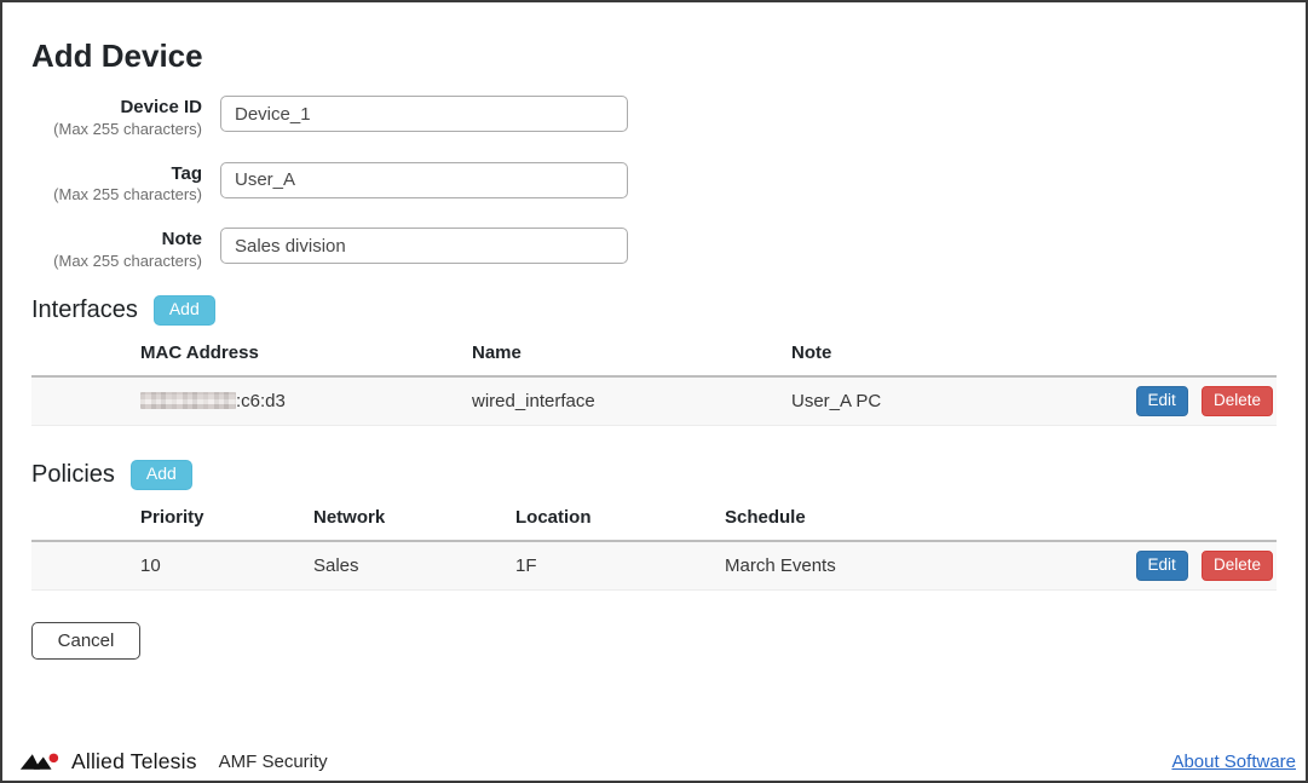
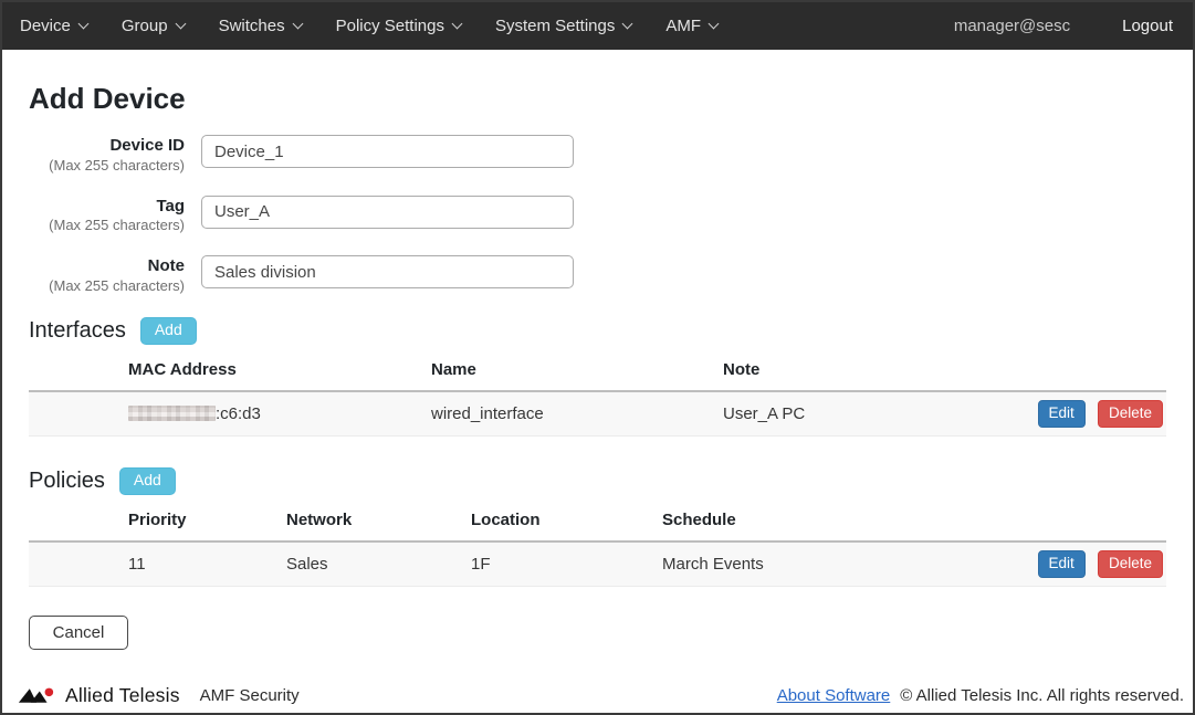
+ Device
+ Group
+ Switches
+ Policy Settings
+ System Settings
+ AMF
+ manager@sesc
+ Logout
  Add Device
  Device ID
  (Max 255 characters)
  Device_1
  Tag
  (Max 255 characters)
  User_A
  Note
  (Max 255 characters)
  Sales division
  Interfaces
  Add
  	MAC Address	Name	Note
  	:c6:d3	wired_interface	User_A PC	Edit Delete
  Policies
  Add
  	Priority	Network	Location	Schedule
- 	10	Sales	1F	March Events	Edit Delete
+ 	11	Sales	1F	March Events	Edit Delete
  Cancel
  Allied Telesis
  AMF Security
  About Software
+ © Allied Telesis Inc. All rights reserved.
